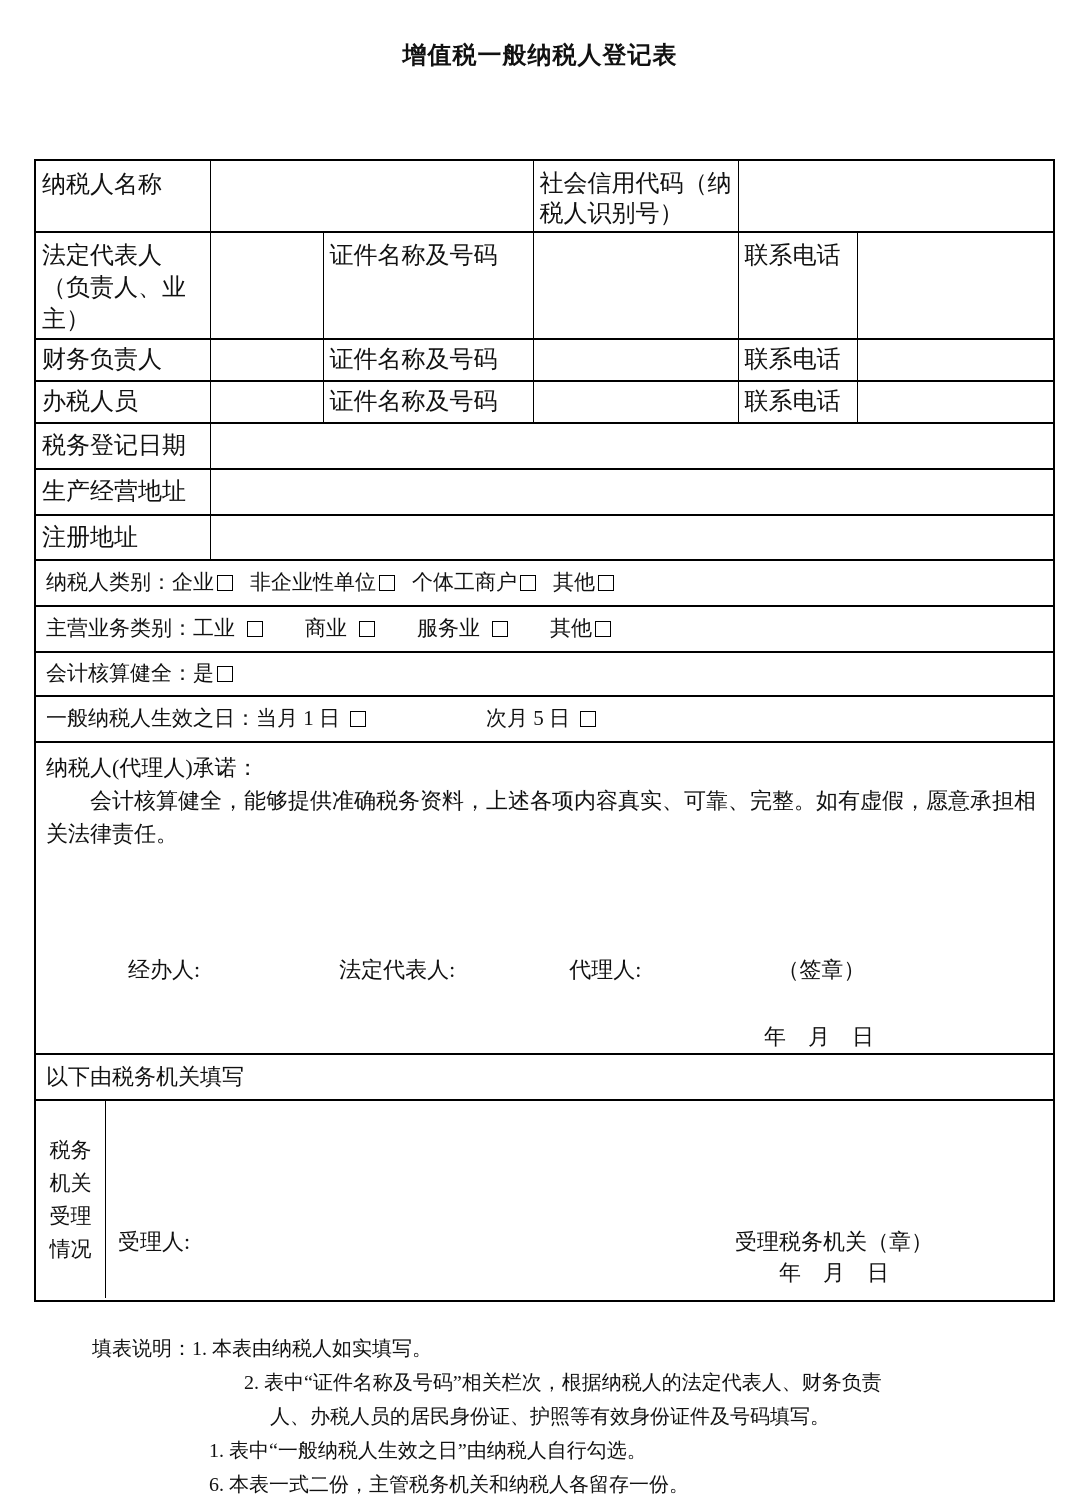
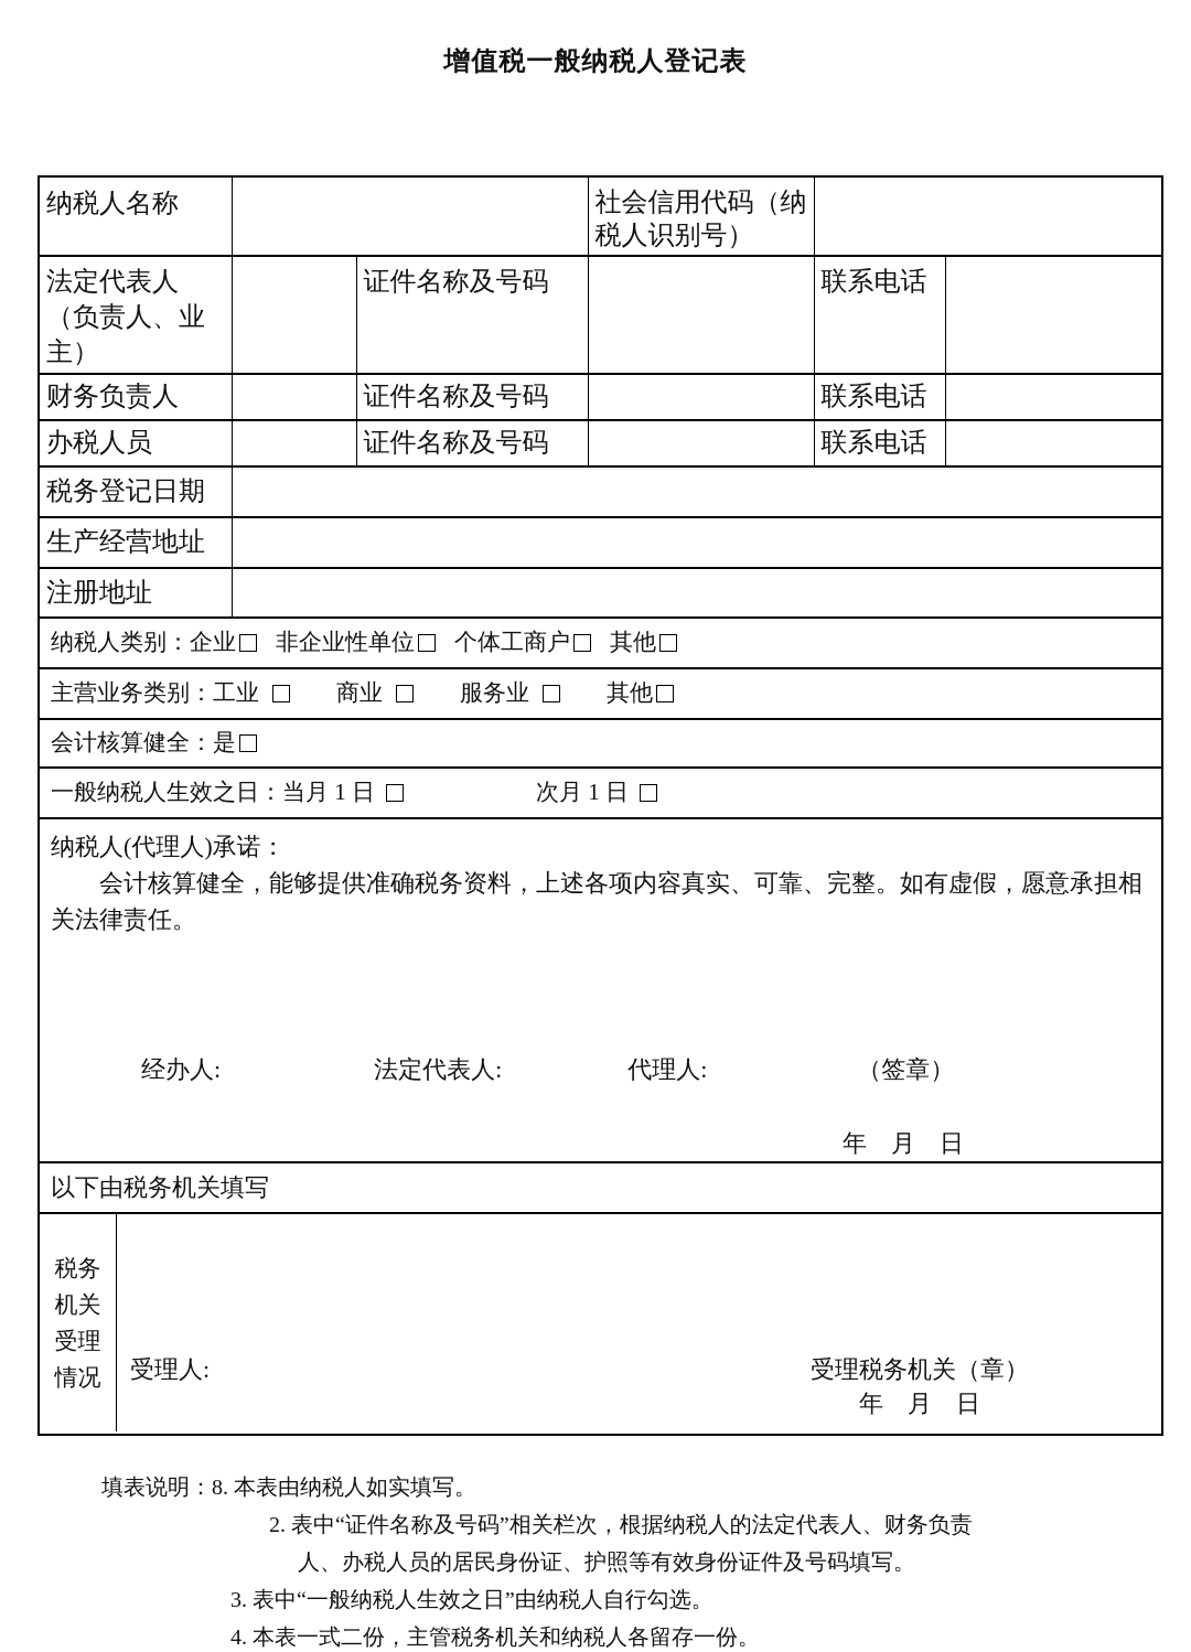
  增值税一般纳税人登记表
  纳税人名称		社会信用代码（纳税人识别号）
  法定代表人（负责人、业主）		证件名称及号码		联系电话
  财务负责人		证件名称及号码		联系电话
  办税人员		证件名称及号码		联系电话
  税务登记日期
  生产经营地址
  注册地址
  纳税人类别：企业 非企业性单位 个体工商户 其他
  主营业务类别：工业 商业 服务业 其他
  会计核算健全：是
- 一般纳税人生效之日：当月 1 日 次月 5 日
+ 一般纳税人生效之日：当月 1 日 次月 1 日
  纳税人(代理人)承诺： 会计核算健全，能够提供准确税务资料，上述各项内容真实、可靠、完整。如有虚假，愿意承担相关法律责任。 经办人: 法定代表人: 代理人: （签章） 年 月 日
  以下由税务机关填写
  税务 机关 受理 情况 受理人: 受理税务机关（章） 年 月 日
- 填表说明：1. 本表由纳税人如实填写。
+ 填表说明：8. 本表由纳税人如实填写。
  2. 表中“证件名称及号码”相关栏次，根据纳税人的法定代表人、财务负责
  人、办税人员的居民身份证、护照等有效身份证件及号码填写。
- 1. 表中“一般纳税人生效之日”由纳税人自行勾选。
+ 3. 表中“一般纳税人生效之日”由纳税人自行勾选。
- 6. 本表一式二份，主管税务机关和纳税人各留存一份。
+ 4. 本表一式二份，主管税务机关和纳税人各留存一份。
